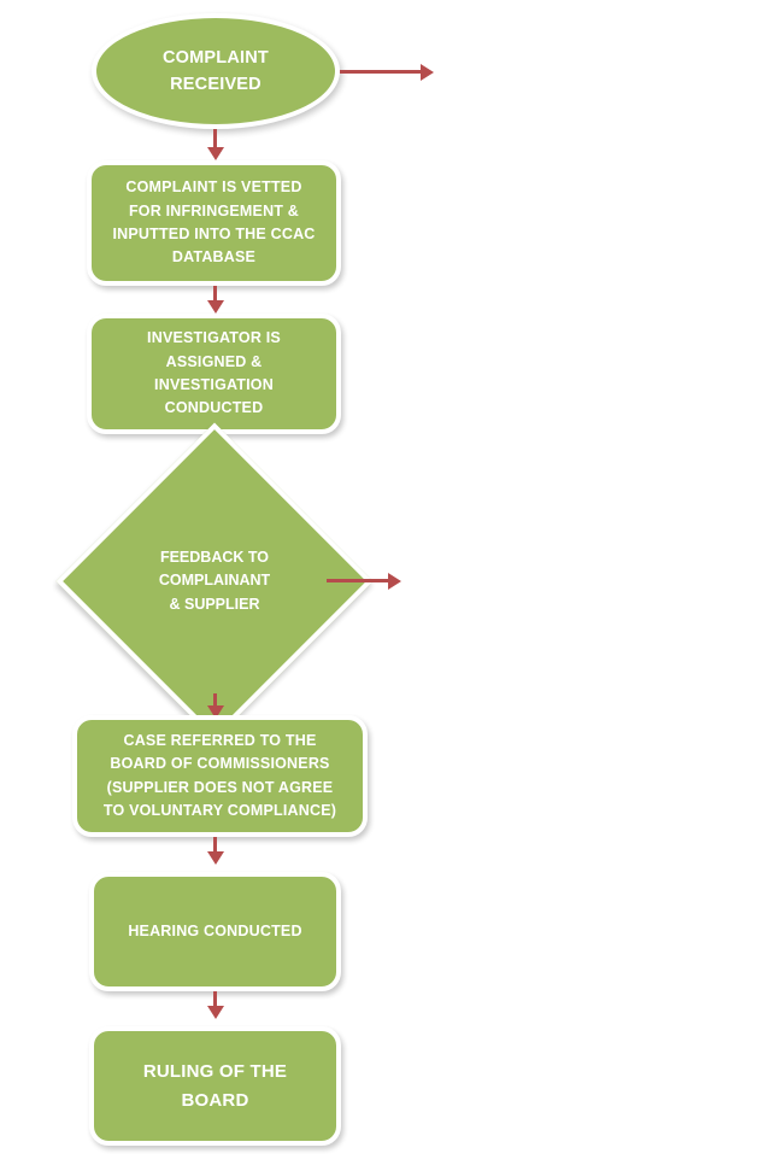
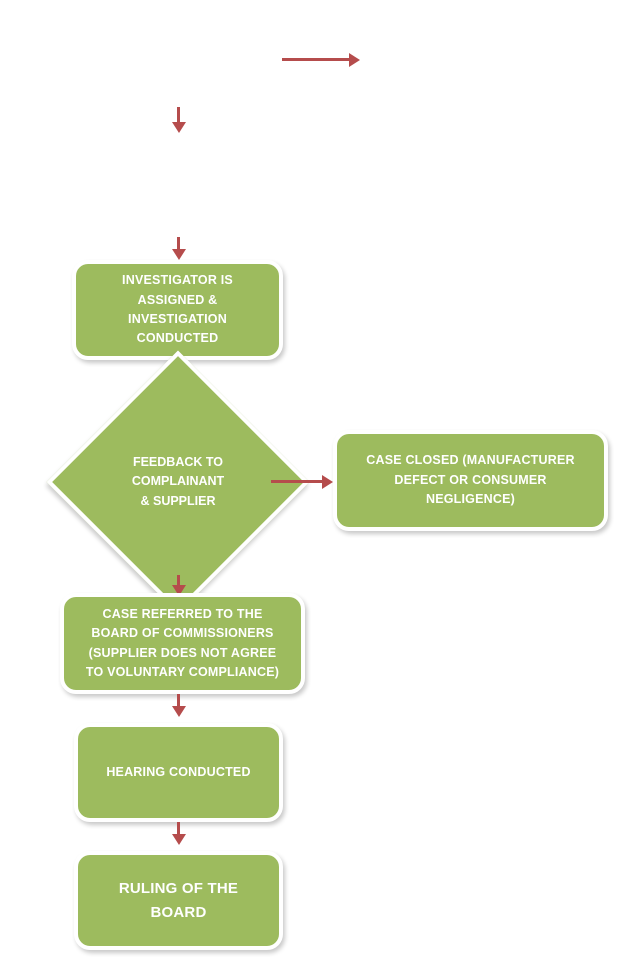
- COMPLAINT
- RECEIVED
- COMPLAINT IS VETTED
- FOR INFRINGEMENT &
- INPUTTED INTO THE CCAC
- DATABASE
  INVESTIGATOR IS
  ASSIGNED &
  INVESTIGATION
  CONDUCTED
  FEEDBACK TO
  COMPLAINANT
  & SUPPLIER
+ CASE CLOSED (MANUFACTURER
+ DEFECT OR CONSUMER
+ NEGLIGENCE)
  CASE REFERRED TO THE
  BOARD OF COMMISSIONERS
  (SUPPLIER DOES NOT AGREE
  TO VOLUNTARY COMPLIANCE)
  HEARING CONDUCTED
  RULING OF THE
  BOARD
